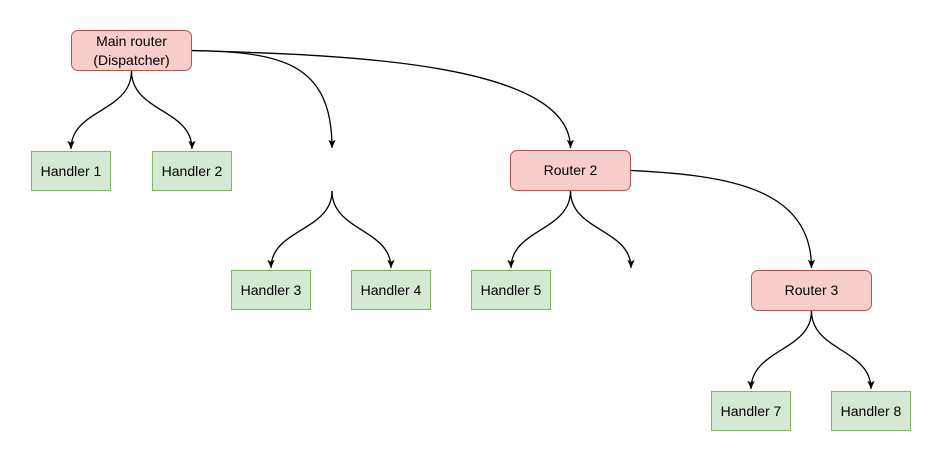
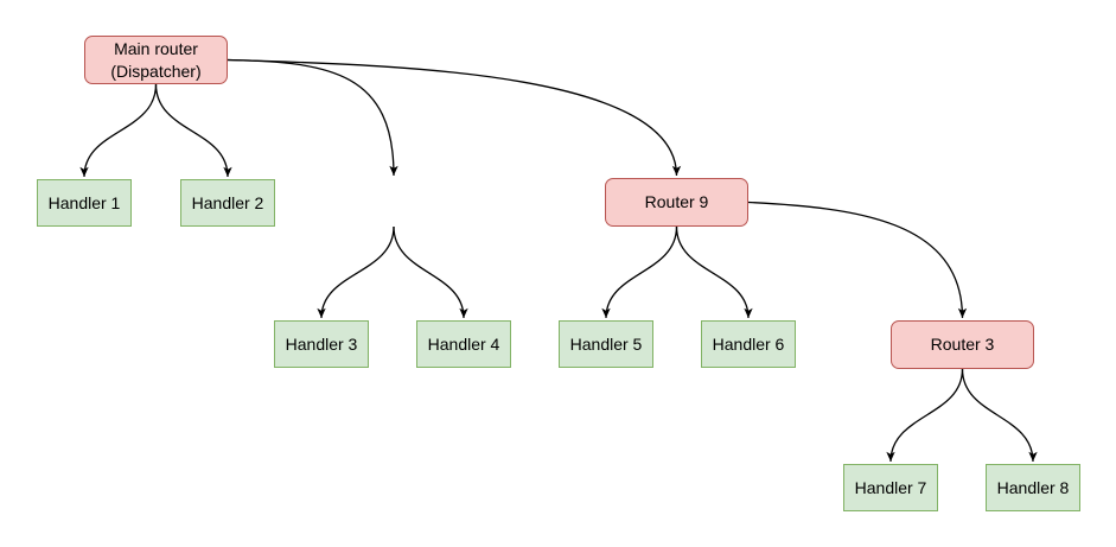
  Main router
  (Dispatcher)
  Handler 1
  Handler 2
- Router 2
+ Router 9
  Handler 3
  Handler 4
  Handler 5
+ Handler 6
  Router 3
  Handler 7
  Handler 8
